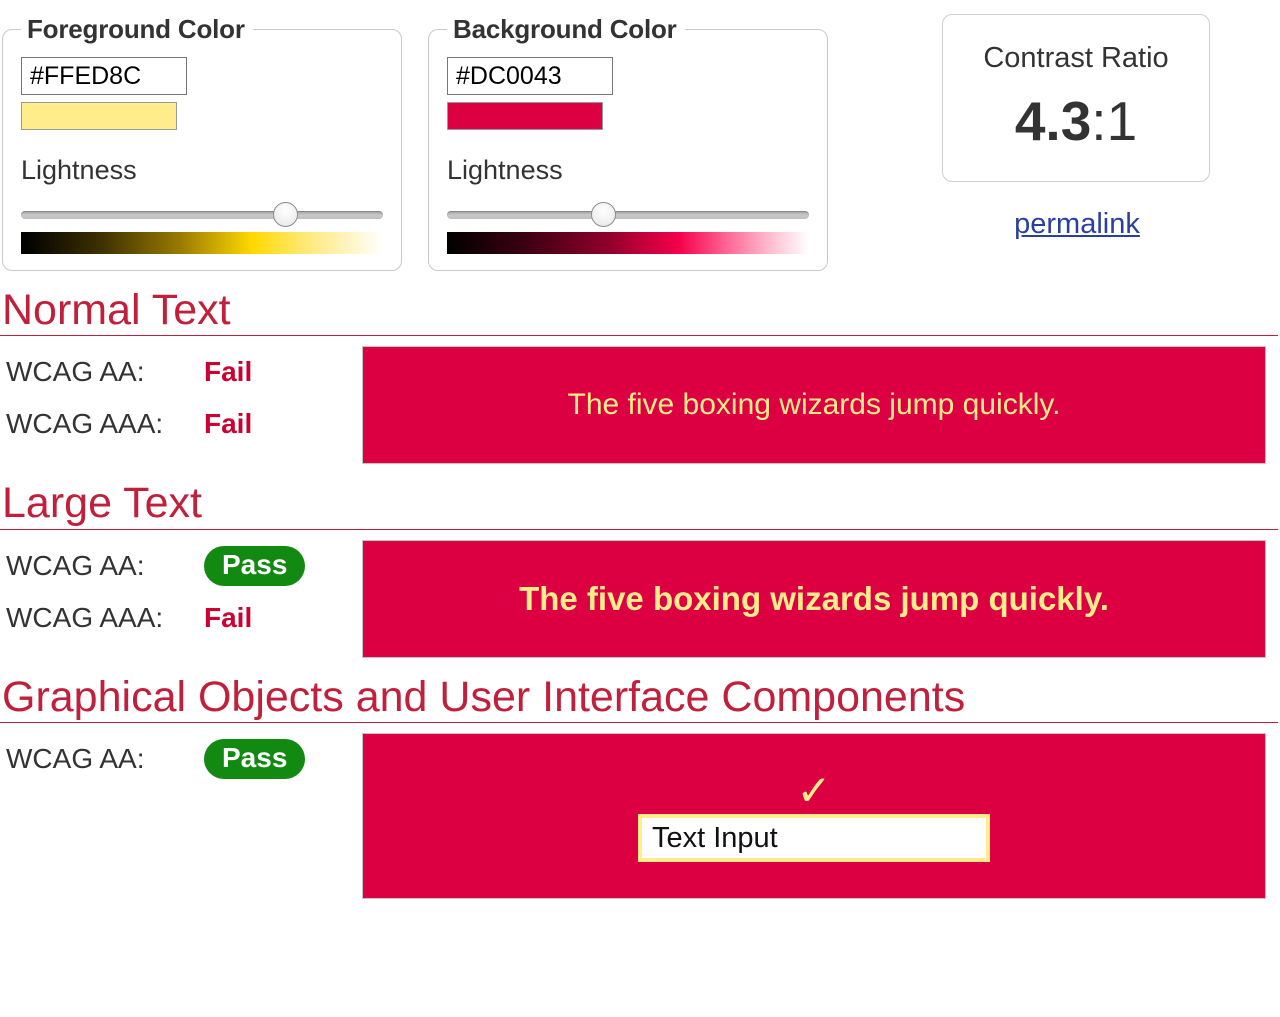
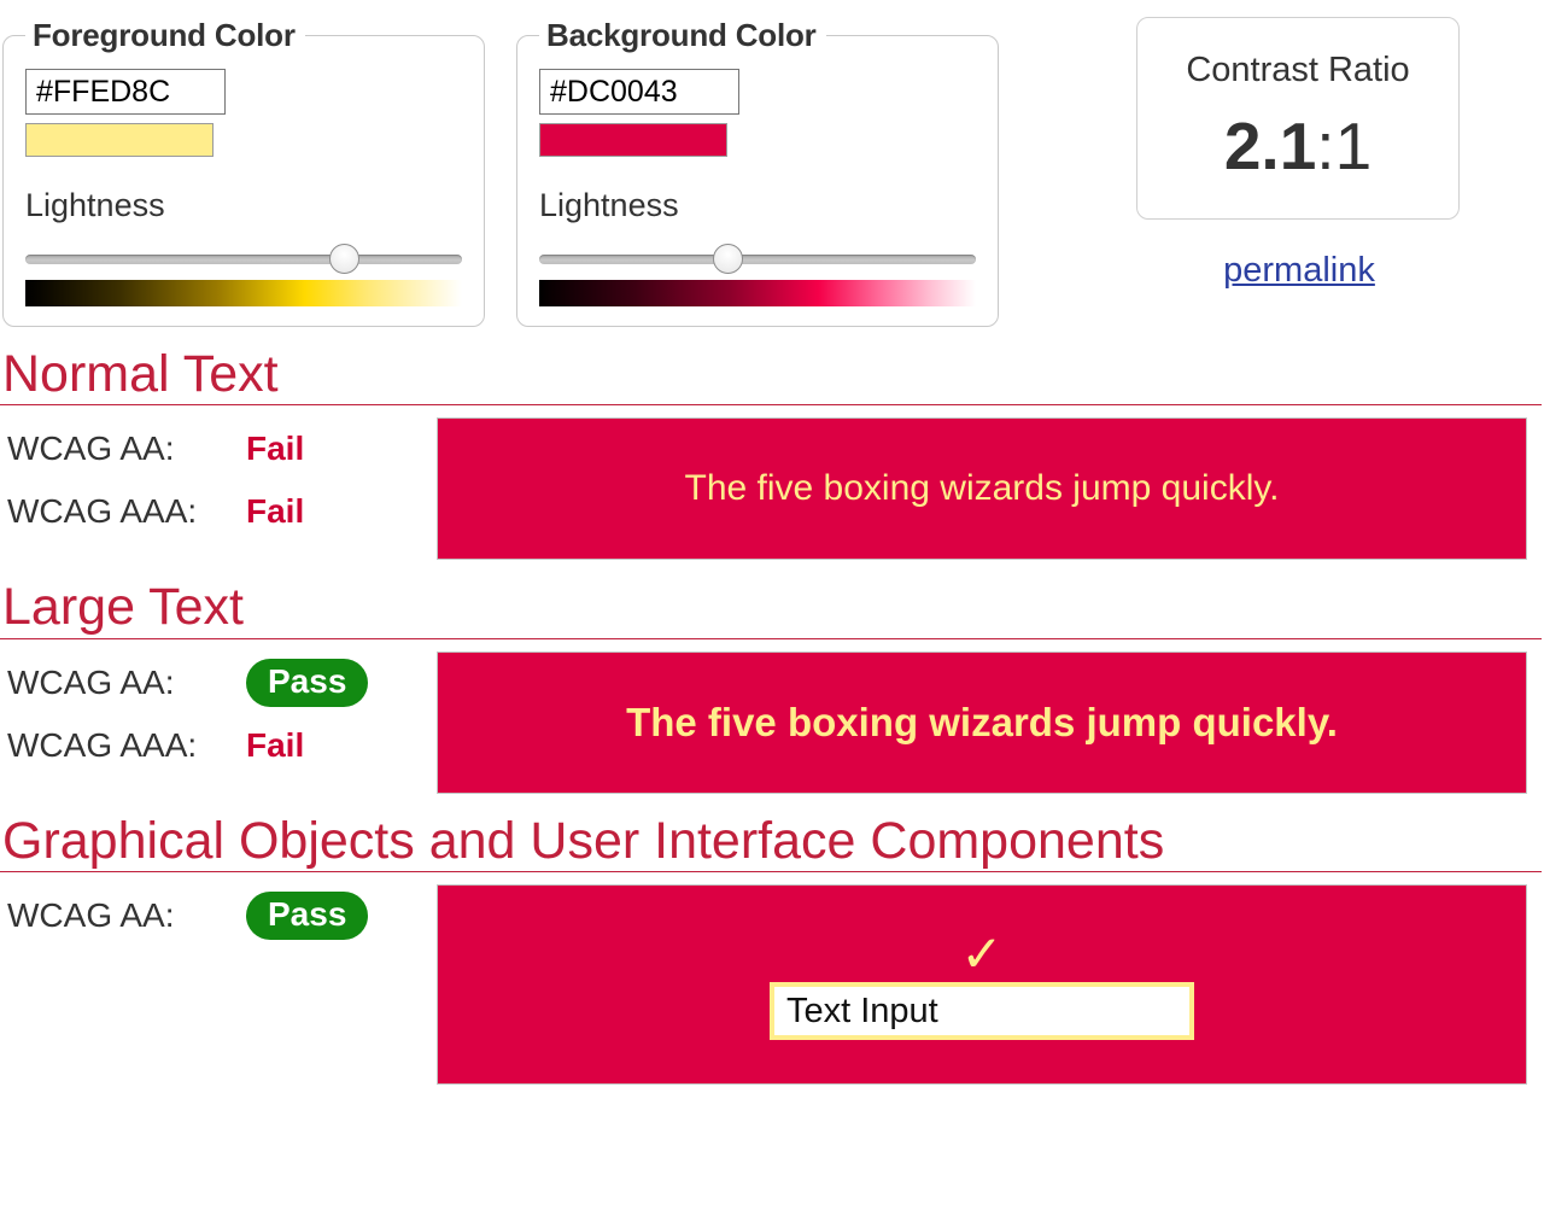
  Foreground Color
  #FFED8C
  Lightness
  Background Color
  #DC0043
  Lightness
  Contrast Ratio
- 4.3:1
+ 2.1:1
  permalink
  Normal Text
  WCAG AA:
  Fail
  WCAG AAA:
  Fail
  The five boxing wizards jump quickly.
  Large Text
  WCAG AA:
  Pass
  WCAG AAA:
  Fail
  The five boxing wizards jump quickly.
  Graphical Objects and User Interface Components
  WCAG AA:
  Pass
  ✓
  Text Input
